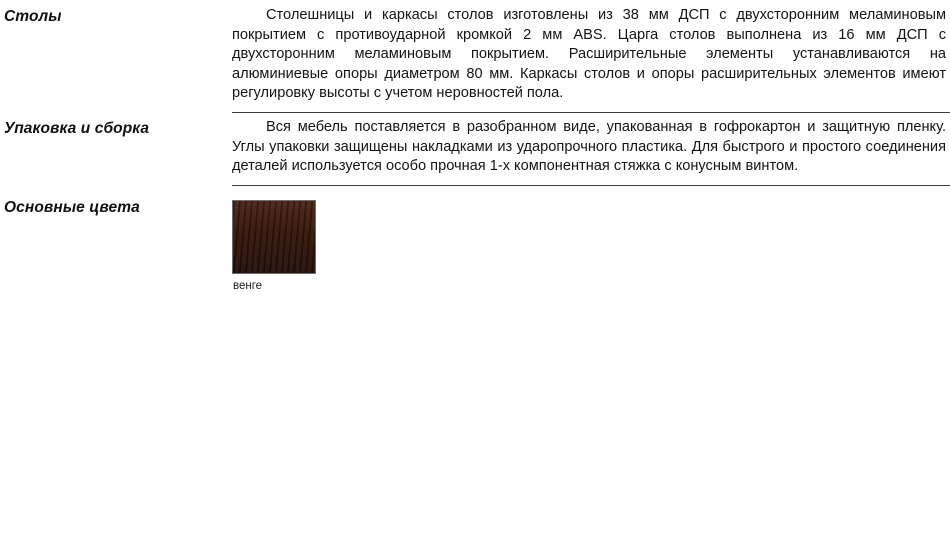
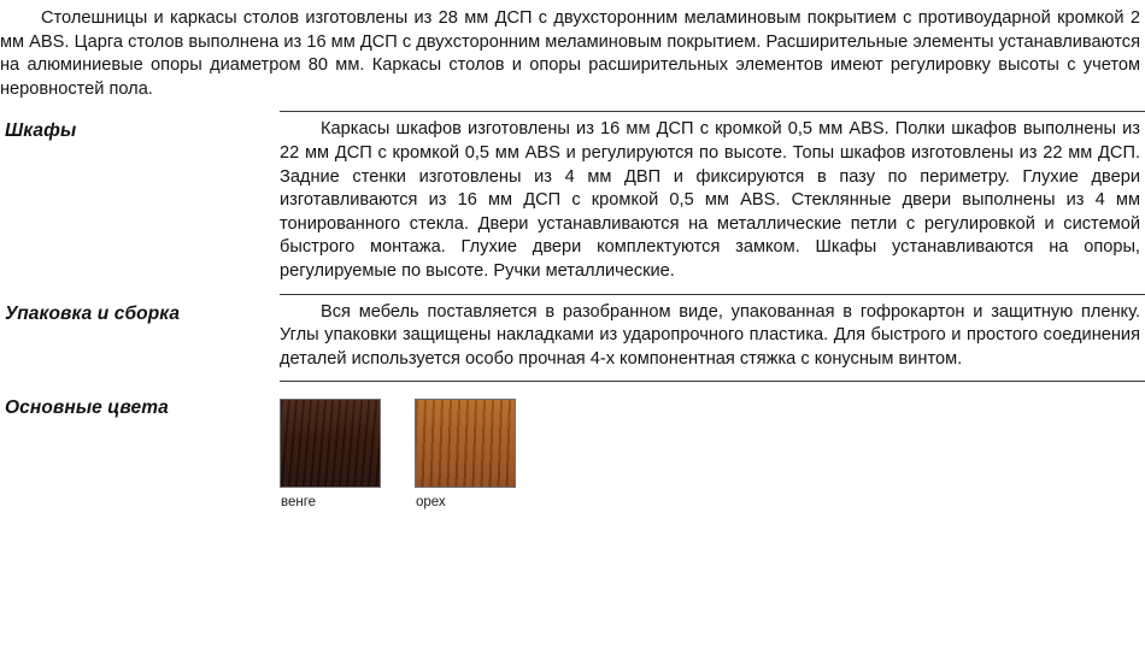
- Столы
- Столешницы и каркасы столов изготовлены из 38 мм ДСП с двухсторонним меламиновым покрытием с противоударной кромкой 2 мм ABS. Царга столов выполнена из 16 мм ДСП с двухсторонним меламиновым покрытием. Расширительные элементы устанавливаются на алюминиевые опоры диаметром 80 мм. Каркасы столов и опоры расширительных элементов имеют регулировку высоты с учетом неровностей пола.
+ Столешницы и каркасы столов изготовлены из 28 мм ДСП с двухсторонним меламиновым покрытием с противоударной кромкой 2 мм ABS. Царга столов выполнена из 16 мм ДСП с двухсторонним меламиновым покрытием. Расширительные элементы устанавливаются на алюминиевые опоры диаметром 80 мм. Каркасы столов и опоры расширительных элементов имеют регулировку высоты с учетом неровностей пола.
+ Шкафы
+ Каркасы шкафов изготовлены из 16 мм ДСП с кромкой 0,5 мм ABS. Полки шкафов выполнены из 22 мм ДСП с кромкой 0,5 мм ABS и регулируются по высоте. Топы шкафов изготовлены из 22 мм ДСП. Задние стенки изготовлены из 4 мм ДВП и фиксируются в пазу по периметру. Глухие двери изготавливаются из 16 мм ДСП с кромкой 0,5 мм ABS. Стеклянные двери выполнены из 4 мм тонированного стекла. Двери устанавливаются на металлические петли с регулировкой и системой быстрого монтажа. Глухие двери комплектуются замком. Шкафы устанавливаются на опоры, регулируемые по высоте. Ручки металлические.
  Упаковка и сборка
- Вся мебель поставляется в разобранном виде, упакованная в гофрокартон и защитную пленку. Углы упаковки защищены накладками из ударопрочного пластика. Для быстрого и простого соединения деталей используется особо прочная 1-х компонентная стяжка с конусным винтом.
+ Вся мебель поставляется в разобранном виде, упакованная в гофрокартон и защитную пленку. Углы упаковки защищены накладками из ударопрочного пластика. Для быстрого и простого соединения деталей используется особо прочная 4-х компонентная стяжка с конусным винтом.
  Основные цвета
  венге
+ орех
